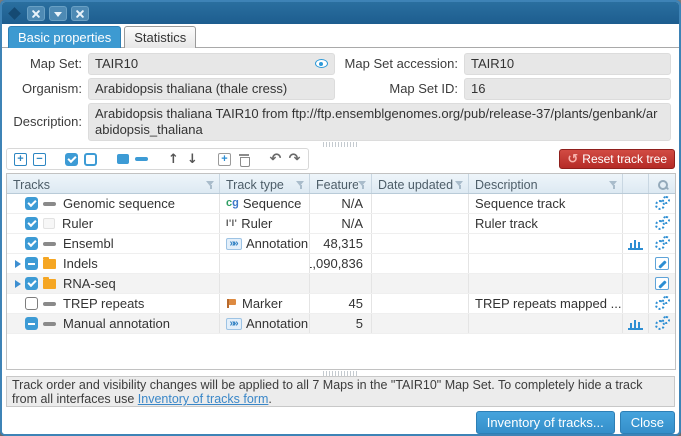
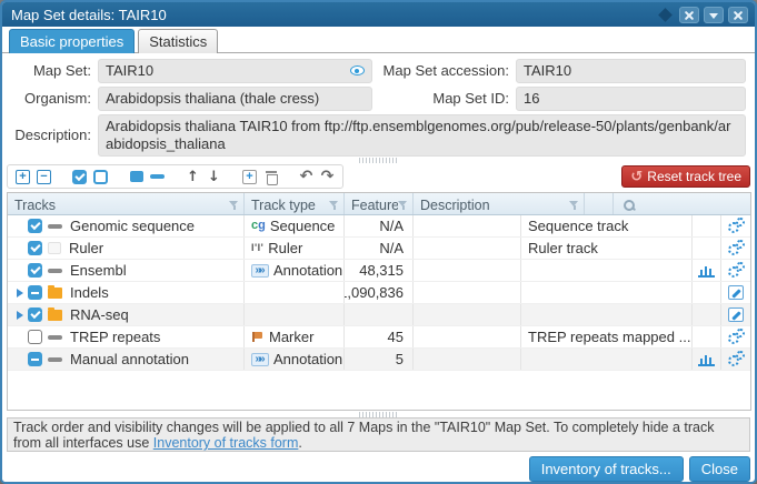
+ Map Set details: TAIR10
  Basic properties
  Statistics
  Map Set:
  TAIR10
  Map Set accession:
  TAIR10
  Organism:
  Arabidopsis thaliana (thale cress)
  Map Set ID:
  16
  Description:
- Arabidopsis thaliana TAIR10 from ftp://ftp.ensemblgenomes.org/pub/release-37/plants/genbank/arabidopsis_thaliana
+ Arabidopsis thaliana TAIR10 from ftp://ftp.ensemblgenomes.org/pub/release-50/plants/genbank/arabidopsis_thaliana
  +
  −
  ↑
  ↓
  +
  ↶
  ↷
  ↺
  Reset track tree
  Tracks
  Track type
  Feature
- Date updated
  Description
  Genomic sequence
  Sequence
  N/A
  Sequence track
  Ruler
  Ruler
  N/A
  Ruler track
  Ensembl
  Annotation
  48,315
  Indels
  ,090,836
  RNA-seq
  TREP repeats
  Marker
  45
  TREP repeats mapped ...
  Manual annotation
  Annotation
  5
  Track order and visibility changes will be applied to all 7 Maps in the "TAIR10" Map Set. To completely hide a track from all interfaces use Inventory of tracks form.
  Inventory of tracks...
  Close
